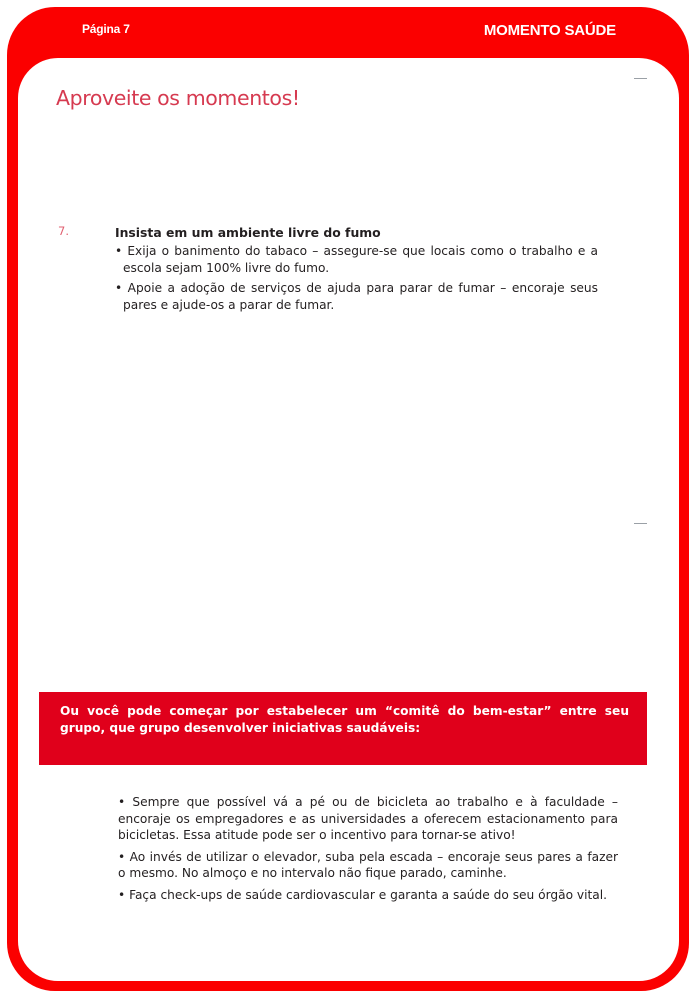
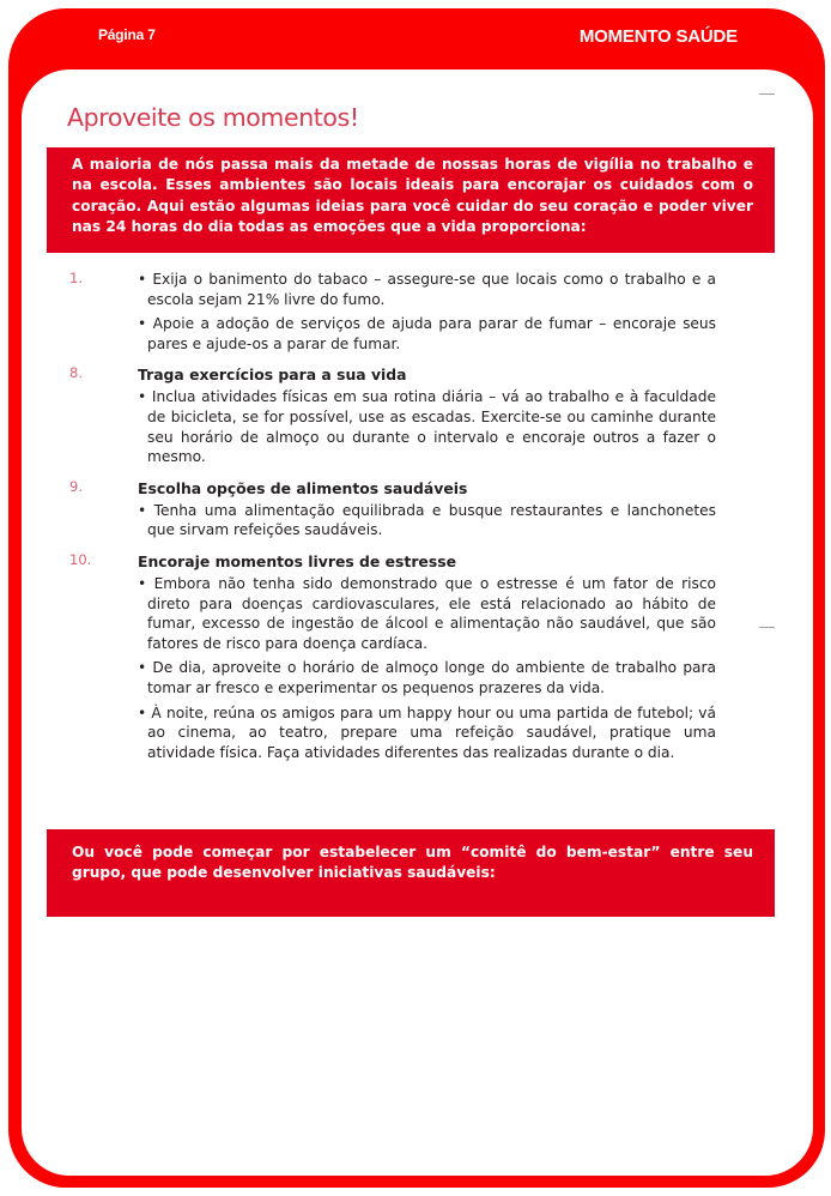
  Página 7
  MOMENTO SAÚDE
  Aproveite os momentos!
+ A maioria de nós passa mais da metade de nossas horas de vigília no trabalho e na escola. Esses ambientes são locais ideais para encorajar os cuidados com o coração. Aqui estão algumas ideias para você cuidar do seu coração e poder viver nas 24 horas do dia todas as emoções que a vida proporciona:
- 7.
+ 1.
- Insista em um ambiente livre do fumo
- • Exija o banimento do tabaco – assegure-se que locais como o trabalho e a escola sejam 100% livre do fumo.
+ • Exija o banimento do tabaco – assegure-se que locais como o trabalho e a escola sejam 21% livre do fumo.
  • Apoie a adoção de serviços de ajuda para parar de fumar – encoraje seus pares e ajude-os a parar de fumar.
+ 8.
+ Traga exercícios para a sua vida
+ • Inclua atividades físicas em sua rotina diária – vá ao trabalho e à faculdade de bicicleta, se for possível, use as escadas. Exercite-se ou caminhe durante seu horário de almoço ou durante o intervalo e encoraje outros a fazer o mesmo.
+ 9.
+ Escolha opções de alimentos saudáveis
+ • Tenha uma alimentação equilibrada e busque restaurantes e lanchonetes que sirvam refeições saudáveis.
+ 10.
+ Encoraje momentos livres de estresse
+ • Embora não tenha sido demonstrado que o estresse é um fator de risco direto para doenças cardiovasculares, ele está relacionado ao hábito de fumar, excesso de ingestão de álcool e alimentação não saudável, que são fatores de risco para doença cardíaca.
+ • De dia, aproveite o horário de almoço longe do ambiente de trabalho para tomar ar fresco e experimentar os pequenos prazeres da vida.
+ • À noite, reúna os amigos para um happy hour ou uma partida de futebol; vá ao cinema, ao teatro, prepare uma refeição saudável, pratique uma atividade física. Faça atividades diferentes das realizadas durante o dia.
- Ou você pode começar por estabelecer um “comitê do bem-estar” entre seu grupo, que grupo desenvolver iniciativas saudáveis:
+ Ou você pode começar por estabelecer um “comitê do bem-estar” entre seu grupo, que pode desenvolver iniciativas saudáveis:
- • Sempre que possível vá a pé ou de bicicleta ao trabalho e à faculdade – encoraje os empregadores e as universidades a oferecem estacionamento para bicicletas. Essa atitude pode ser o incentivo para tornar-se ativo!
- • Ao invés de utilizar o elevador, suba pela escada – encoraje seus pares a fazer o mesmo. No almoço e no intervalo não fique parado, caminhe.
- • Faça check-ups de saúde cardiovascular e garanta a saúde do seu órgão vital.
